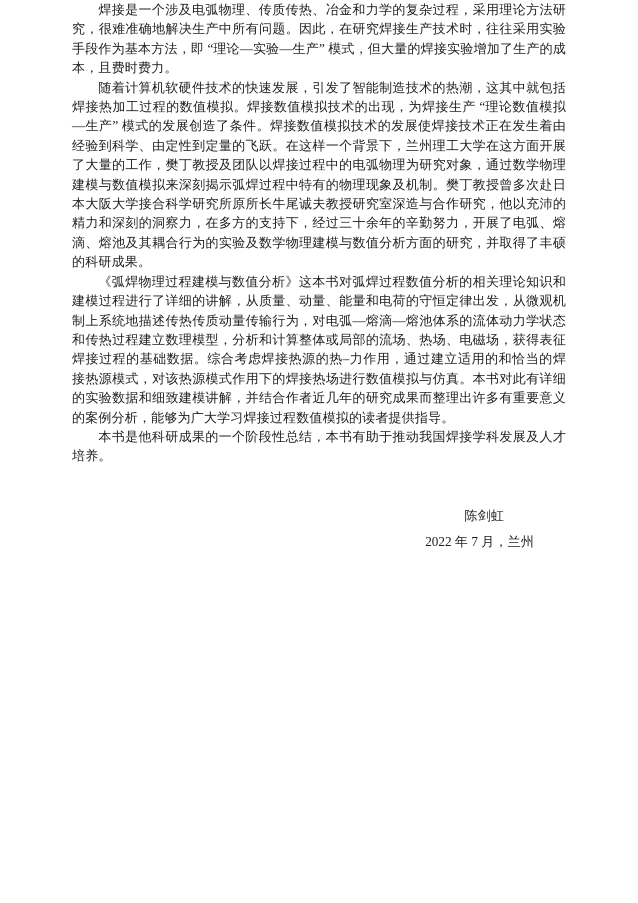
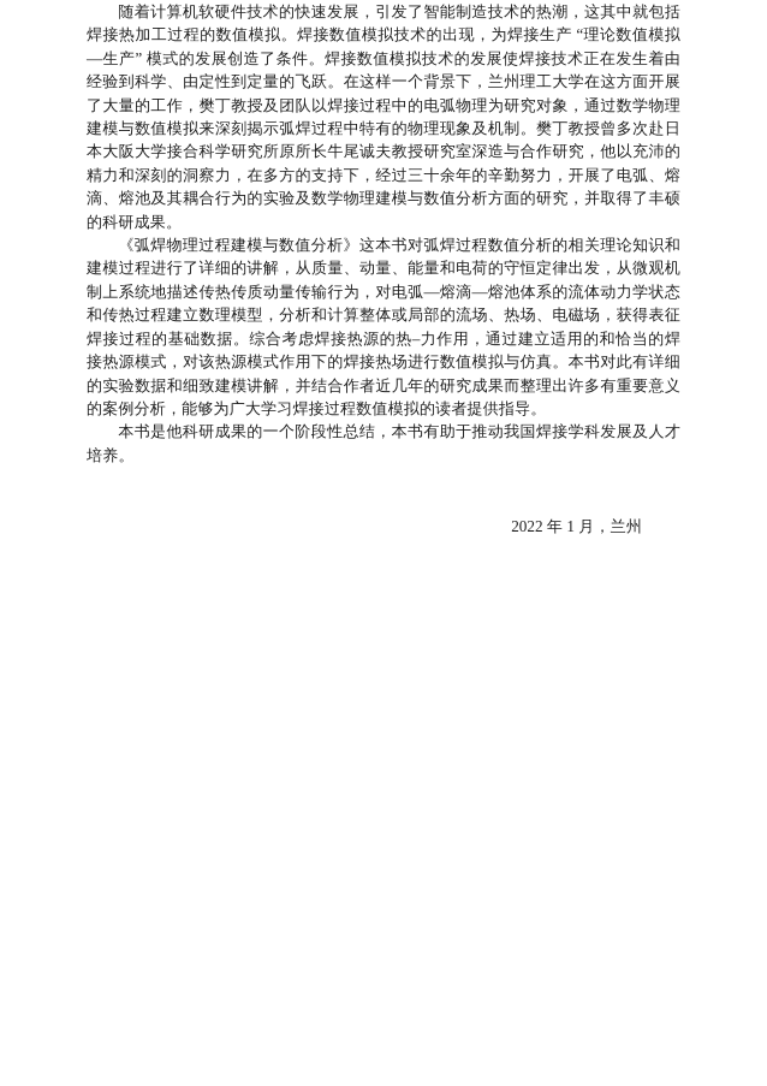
- 焊接是一个涉及电弧物理、传质传热、冶金和力学的复杂过程，采用理论方法研究，很难准确地解决生产中所有问题。因此，在研究焊接生产技术时，往往采用实验手段作为基本方法，即 “理论—实验—生产” 模式，但大量的焊接实验增加了生产的成本，且费时费力。
  随着计算机软硬件技术的快速发展，引发了智能制造技术的热潮，这其中就包括焊接热加工过程的数值模拟。焊接数值模拟技术的出现，为焊接生产 “理论数值模拟—生产” 模式的发展创造了条件。焊接数值模拟技术的发展使焊接技术正在发生着由经验到科学、由定性到定量的飞跃。在这样一个背景下，兰州理工大学在这方面开展了大量的工作，樊丁教授及团队以焊接过程中的电弧物理为研究对象，通过数学物理建模与数值模拟来深刻揭示弧焊过程中特有的物理现象及机制。樊丁教授曾多次赴日本大阪大学接合科学研究所原所长牛尾诚夫教授研究室深造与合作研究，他以充沛的精力和深刻的洞察力，在多方的支持下，经过三十余年的辛勤努力，开展了电弧、熔滴、熔池及其耦合行为的实验及数学物理建模与数值分析方面的研究，并取得了丰硕的科研成果。
  《弧焊物理过程建模与数值分析》这本书对弧焊过程数值分析的相关理论知识和建模过程进行了详细的讲解，从质量、动量、能量和电荷的守恒定律出发，从微观机制上系统地描述传热传质动量传输行为，对电弧—熔滴—熔池体系的流体动力学状态和传热过程建立数理模型，分析和计算整体或局部的流场、热场、电磁场，获得表征焊接过程的基础数据。综合考虑焊接热源的热–力作用，通过建立适用的和恰当的焊接热源模式，对该热源模式作用下的焊接热场进行数值模拟与仿真。本书对此有详细的实验数据和细致建模讲解，并结合作者近几年的研究成果而整理出许多有重要意义的案例分析，能够为广大学习焊接过程数值模拟的读者提供指导。
  本书是他科研成果的一个阶段性总结，本书有助于推动我国焊接学科发展及人才培养。
- 陈剑虹
- 2022 年 7 月，兰州
+ 2022 年 1 月，兰州
